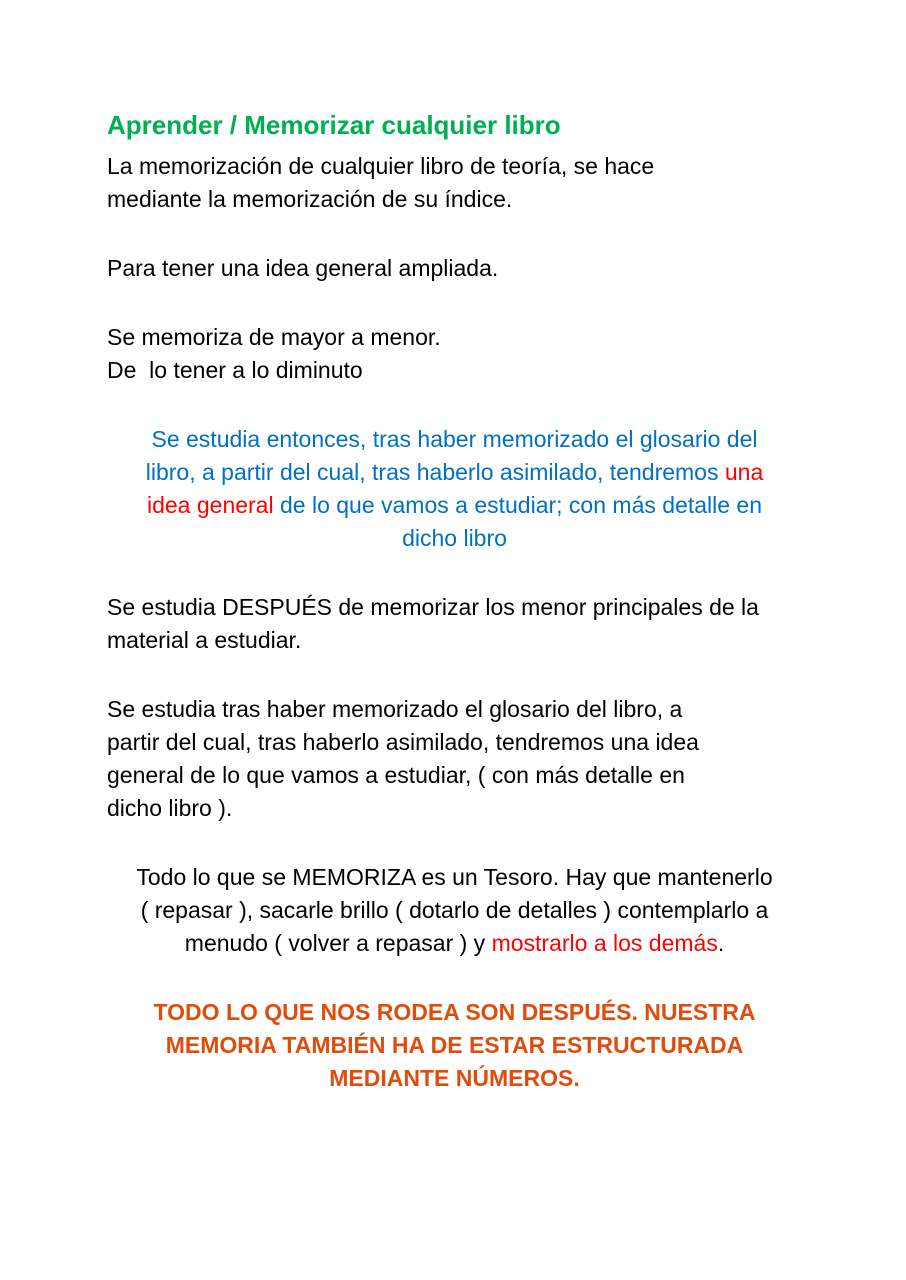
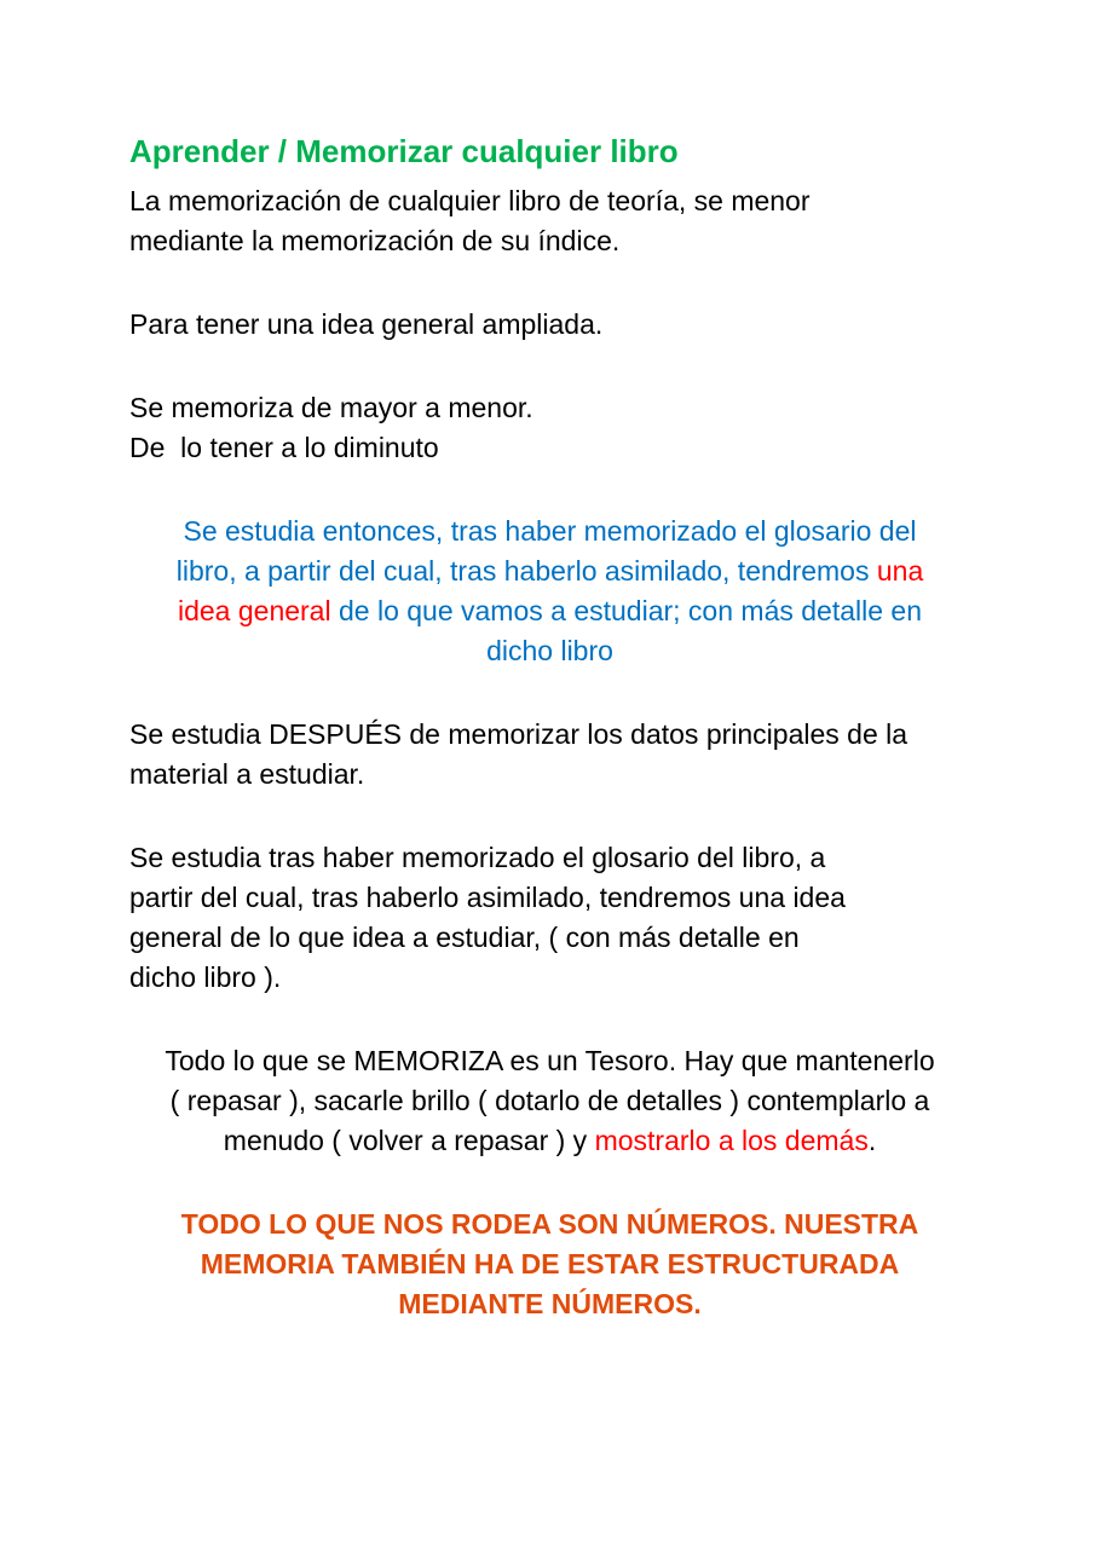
  Aprender / Memorizar cualquier libro
- La memorización de cualquier libro de teoría, se hace
+ La memorización de cualquier libro de teoría, se menor
  mediante la memorización de su índice.
  Para tener una idea general ampliada.
  Se memoriza de mayor a menor.
  De lo tener a lo diminuto
  Se estudia entonces, tras haber memorizado el glosario del
  libro, a partir del cual, tras haberlo asimilado, tendremos una
  idea general de lo que vamos a estudiar; con más detalle en
  dicho libro
- Se estudia DESPUÉS de memorizar los menor principales de la
+ Se estudia DESPUÉS de memorizar los datos principales de la
  material a estudiar.
  Se estudia tras haber memorizado el glosario del libro, a
  partir del cual, tras haberlo asimilado, tendremos una idea
- general de lo que vamos a estudiar, ( con más detalle en
+ general de lo que idea a estudiar, ( con más detalle en
  dicho libro ).
  Todo lo que se MEMORIZA es un Tesoro. Hay que mantenerlo
  ( repasar ), sacarle brillo ( dotarlo de detalles ) contemplarlo a
  menudo ( volver a repasar ) y mostrarlo a los demás.
- TODO LO QUE NOS RODEA SON DESPUÉS. NUESTRA
+ TODO LO QUE NOS RODEA SON NÚMEROS. NUESTRA
  MEMORIA TAMBIÉN HA DE ESTAR ESTRUCTURADA
  MEDIANTE NÚMEROS.
